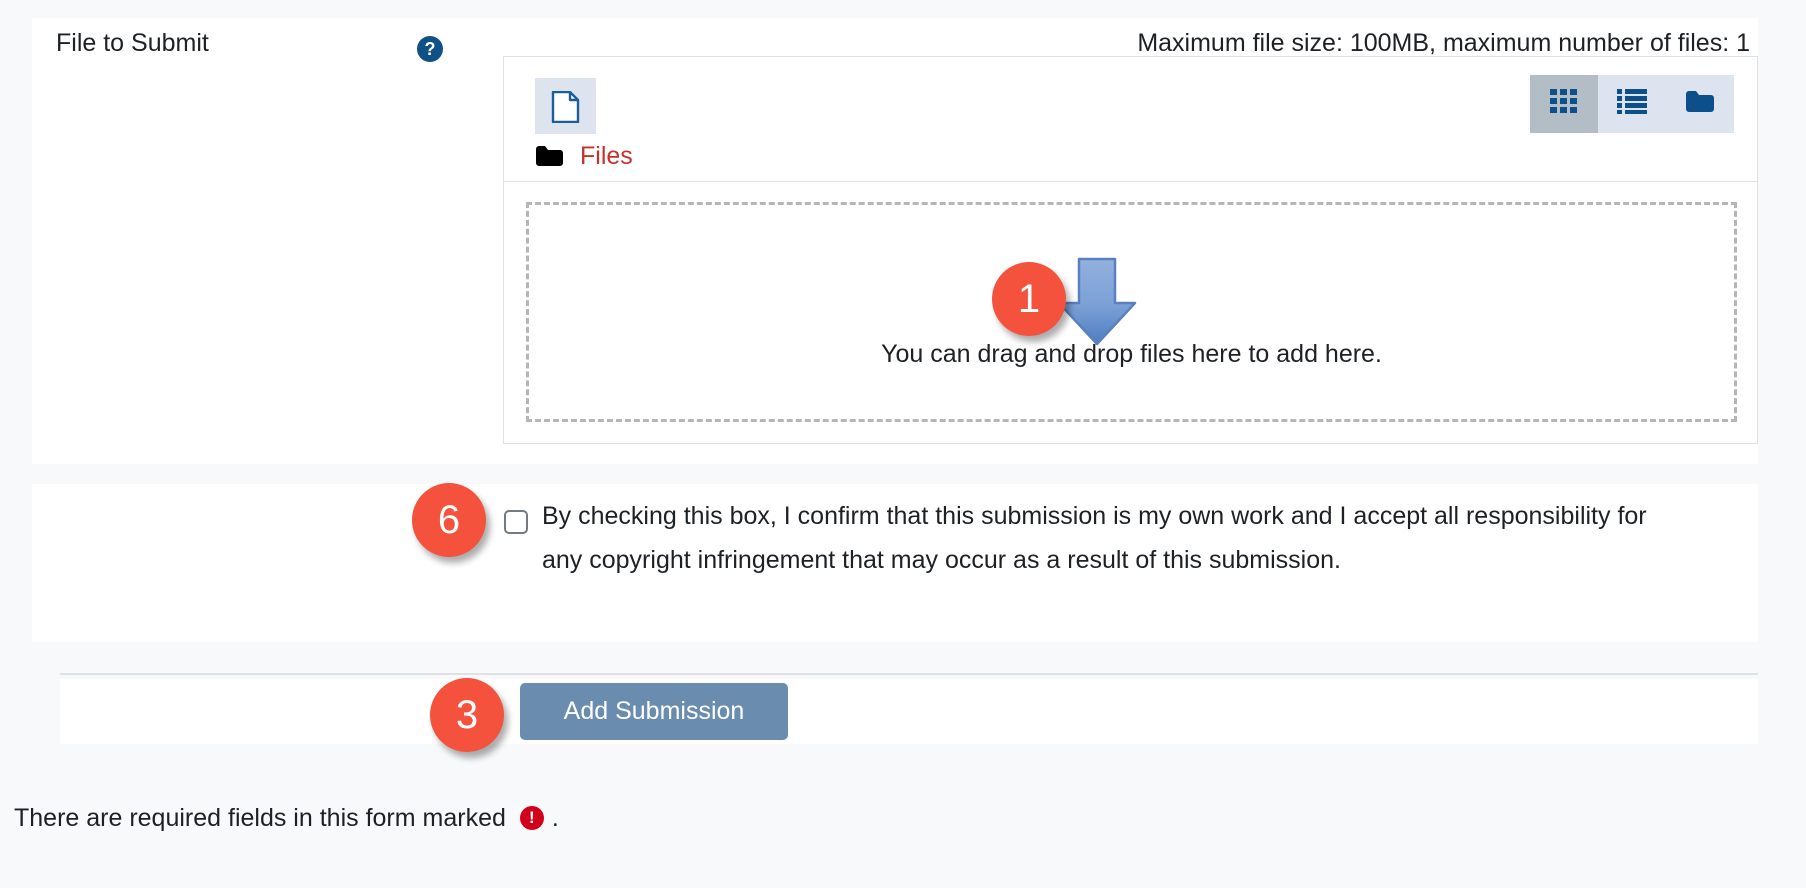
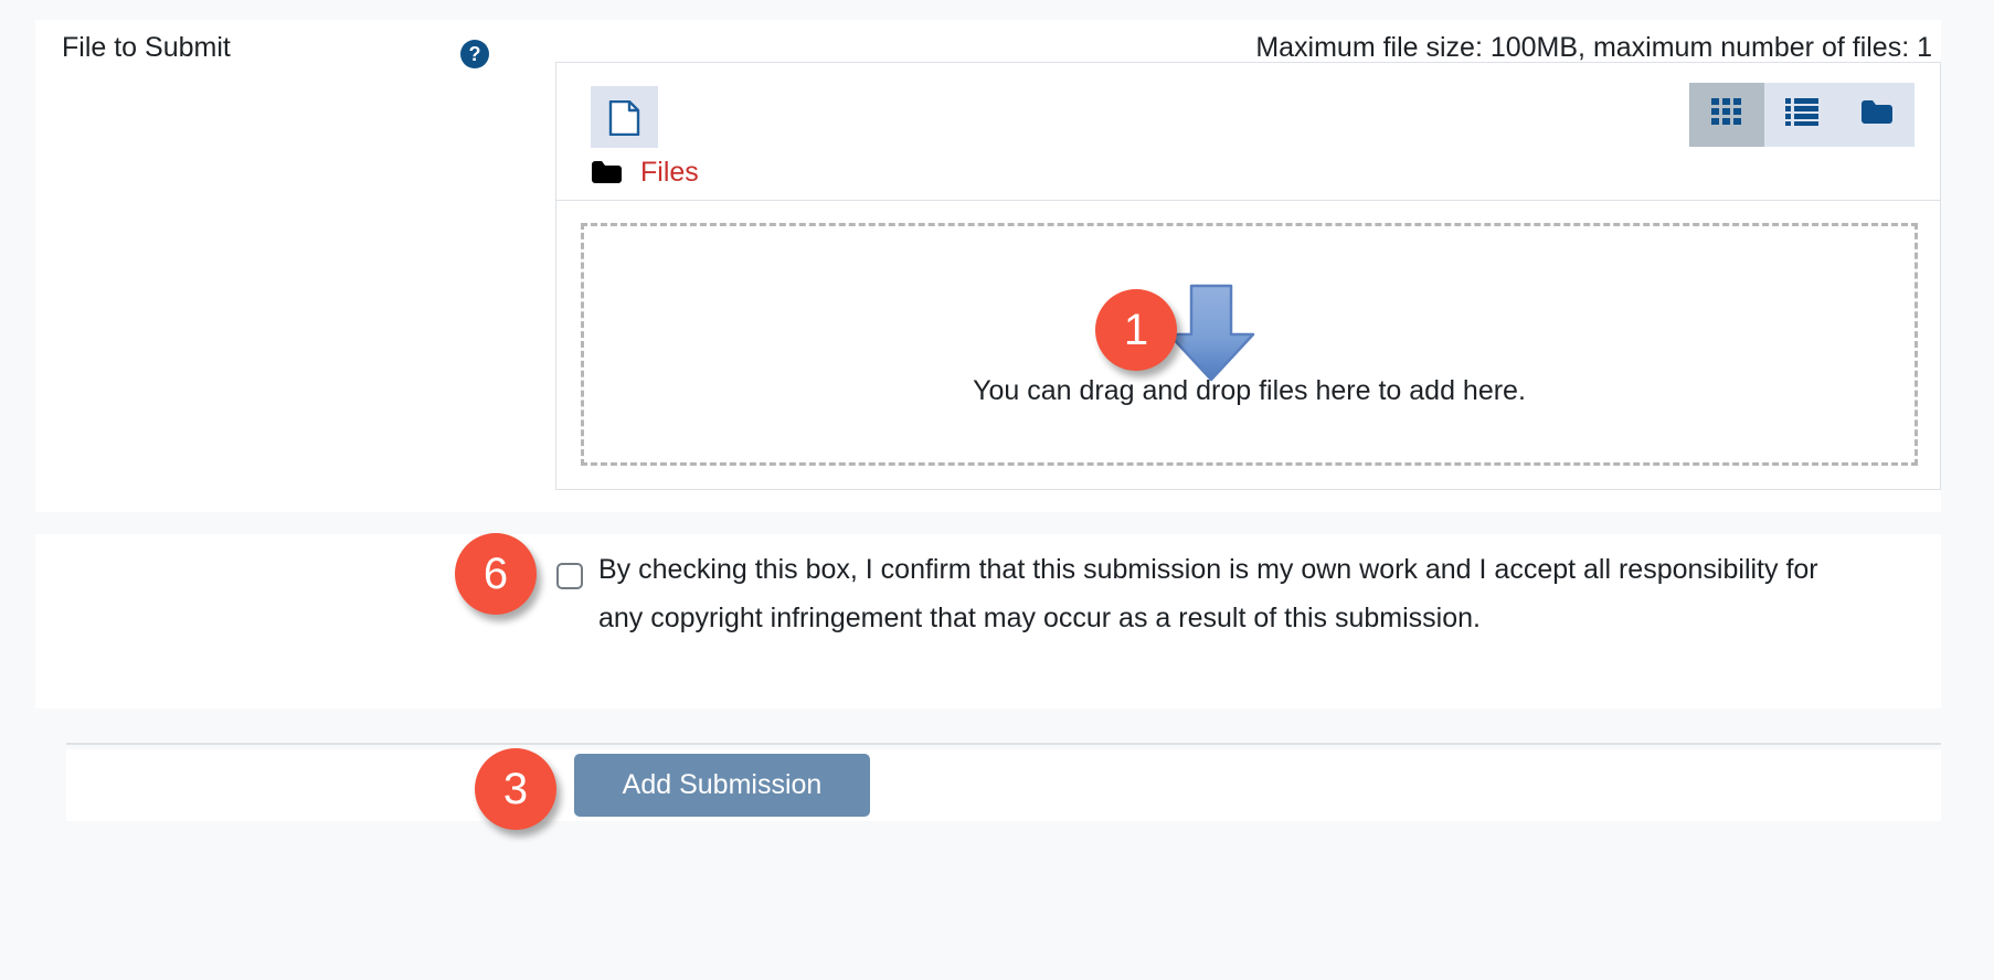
  File to Submit
  ?
  Maximum file size: 100MB, maximum number of files: 1
  Files
  You can drag and drop files here to add here.
  1
  By checking this box, I confirm that this submission is my own work and I accept all responsibility for any copyright infringement that may occur as a result of this submission.
  6
  Add Submission
  3
- There are required fields in this form marked
- !
- .
